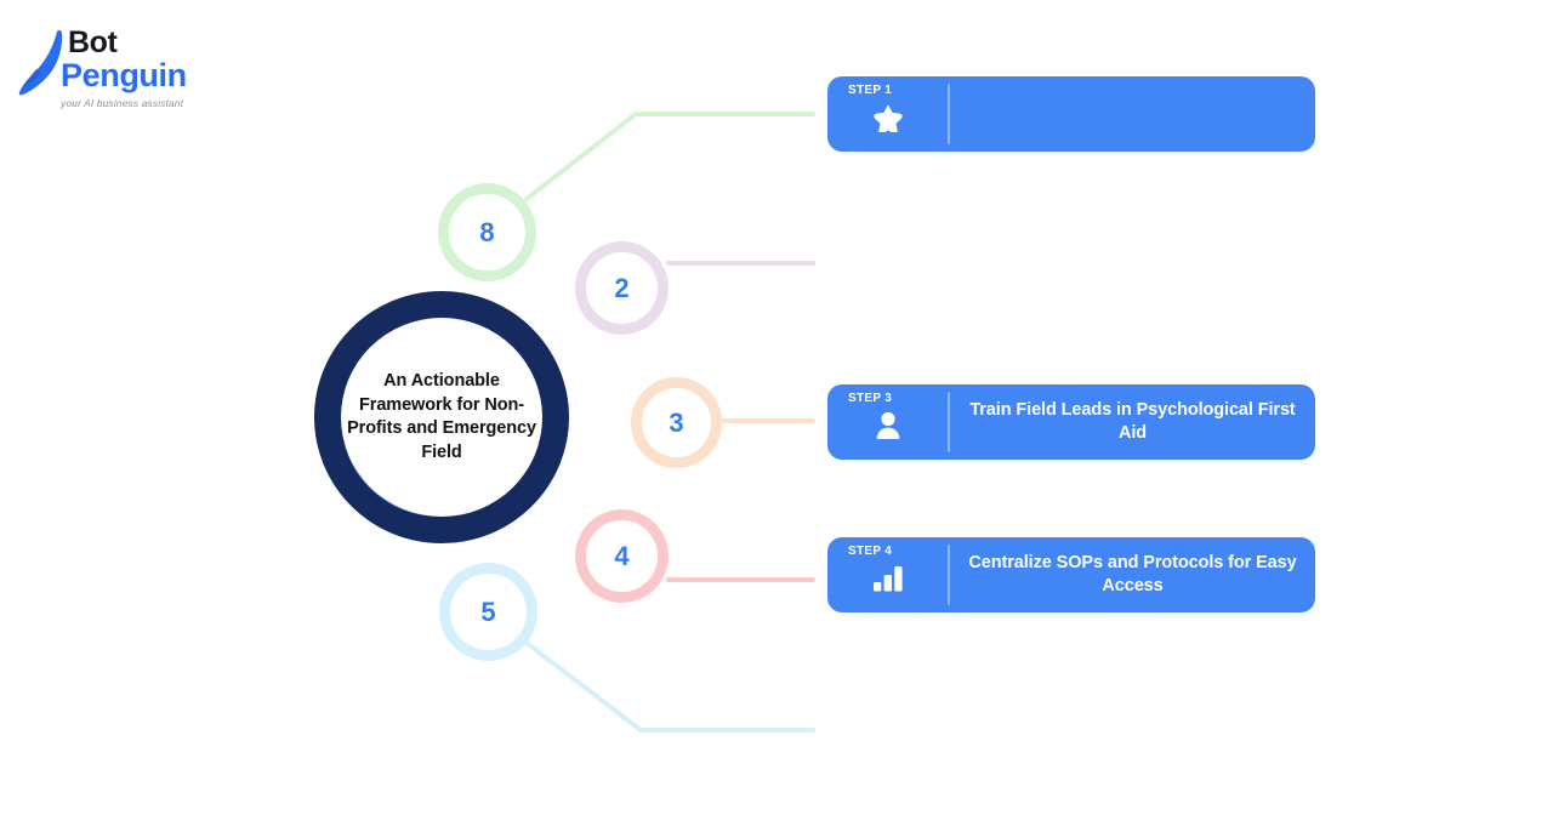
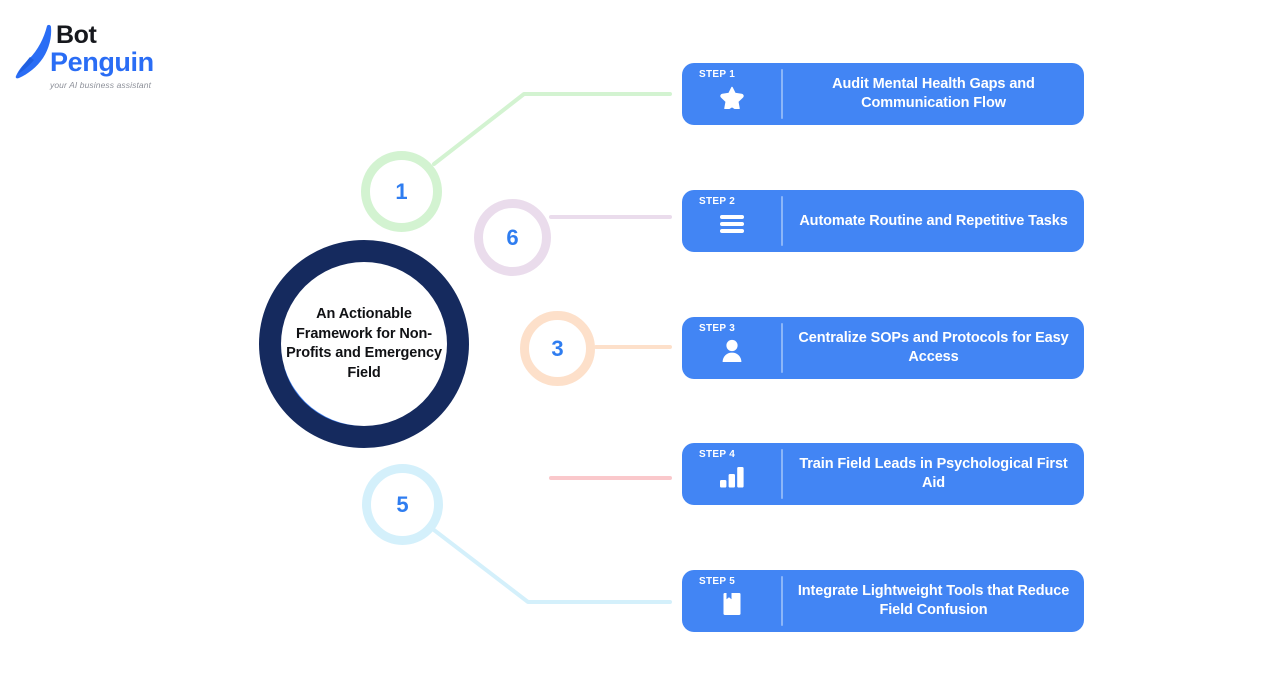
  Bot
  Penguin
  your AI business assistant
  An Actionable Framework for Non-Profits and Emergency Field
- 8
+ 1
- 2
+ 6
  3
- 4
  5
  STEP 1
+ Audit Mental Health Gaps and Communication Flow
+ STEP 2
+ Automate Routine and Repetitive Tasks
  STEP 3
- Train Field Leads in Psychological First Aid
+ Centralize SOPs and Protocols for Easy Access
  STEP 4
- Centralize SOPs and Protocols for Easy Access
+ Train Field Leads in Psychological First Aid
+ STEP 5
+ Integrate Lightweight Tools that Reduce Field Confusion
